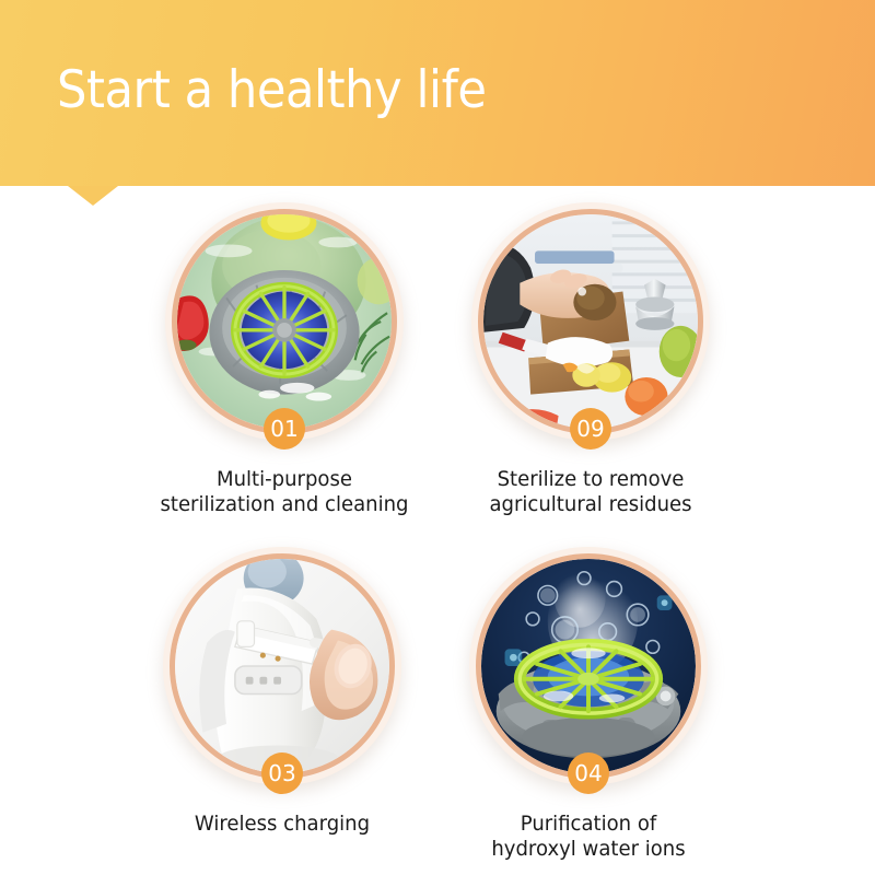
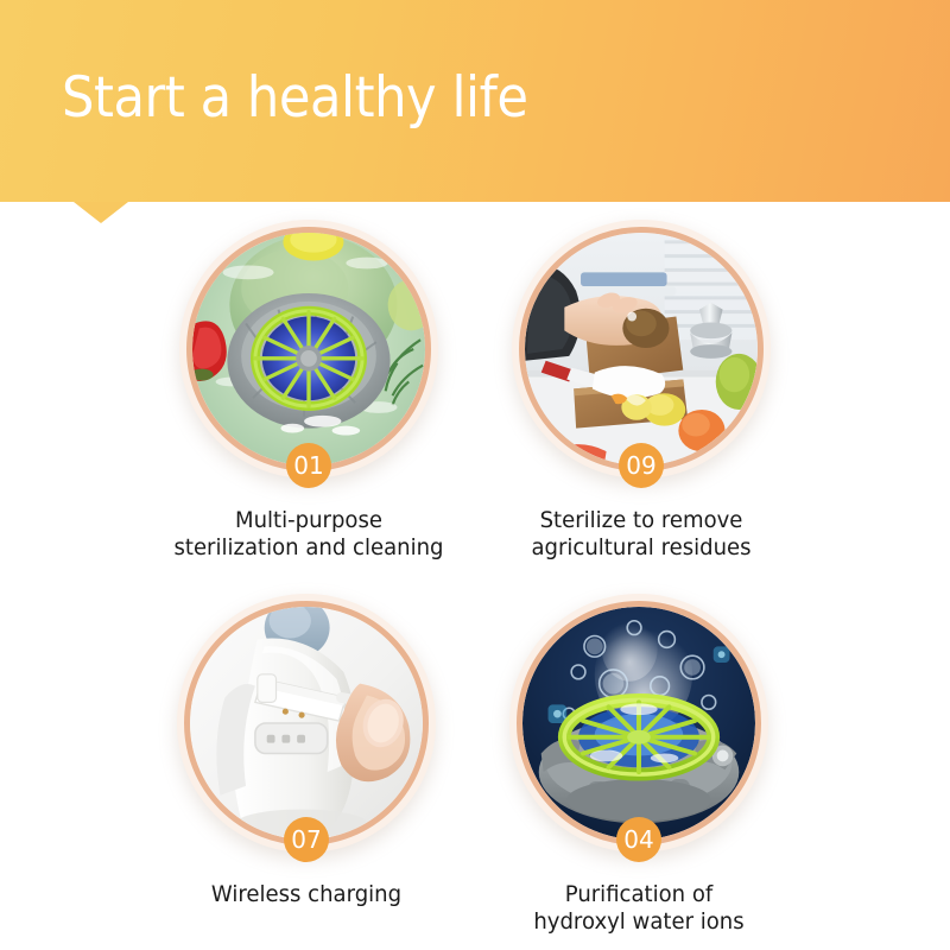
  Start a healthy life
  01
  Multi-purpose
  sterilization and cleaning
  09
  Sterilize to remove
  agricultural residues
- 03
+ 07
  Wireless charging
  04
  Purification of
  hydroxyl water ions
